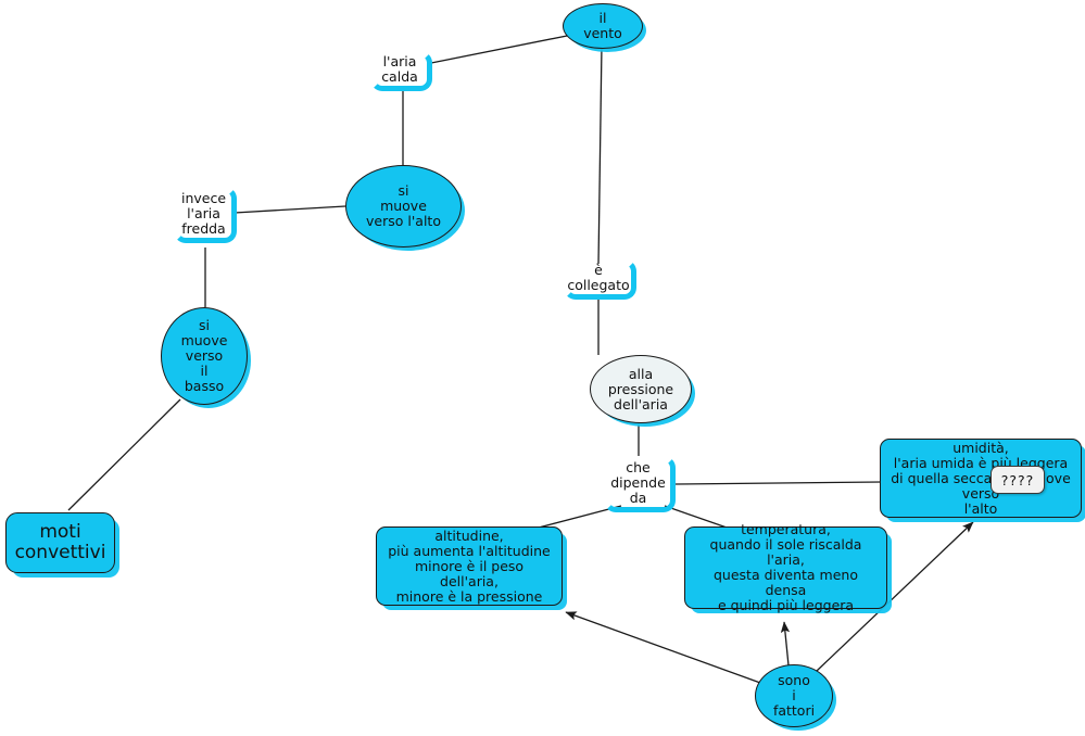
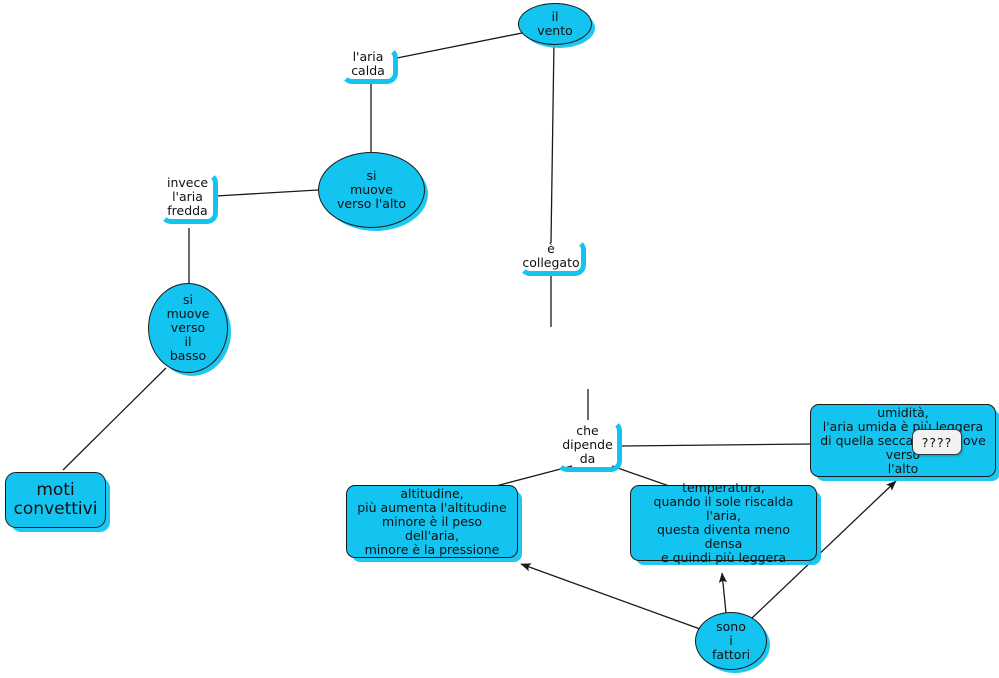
  il
  vento
  l'aria
  calda
  si
  muove
  verso l'alto
  invece
  l'aria
  fredda
  si
  muove
  verso
  il
  basso
  moti
  convettivi
  è
  collegato
- alla
- pressione
- dell'aria
  che
  dipende
  da
  altitudine,
  più aumenta l'altitudine
  minore è il peso dell'aria,
  minore è la pressione
  temperatura,
  quando il sole riscalda l'aria,
  questa diventa meno densa
  e quindi più leggera
  umidità,
  l'aria umida è più leggera
  di quella seccaove vers
  l'alto
  sono
  i
  fattori
  ????
